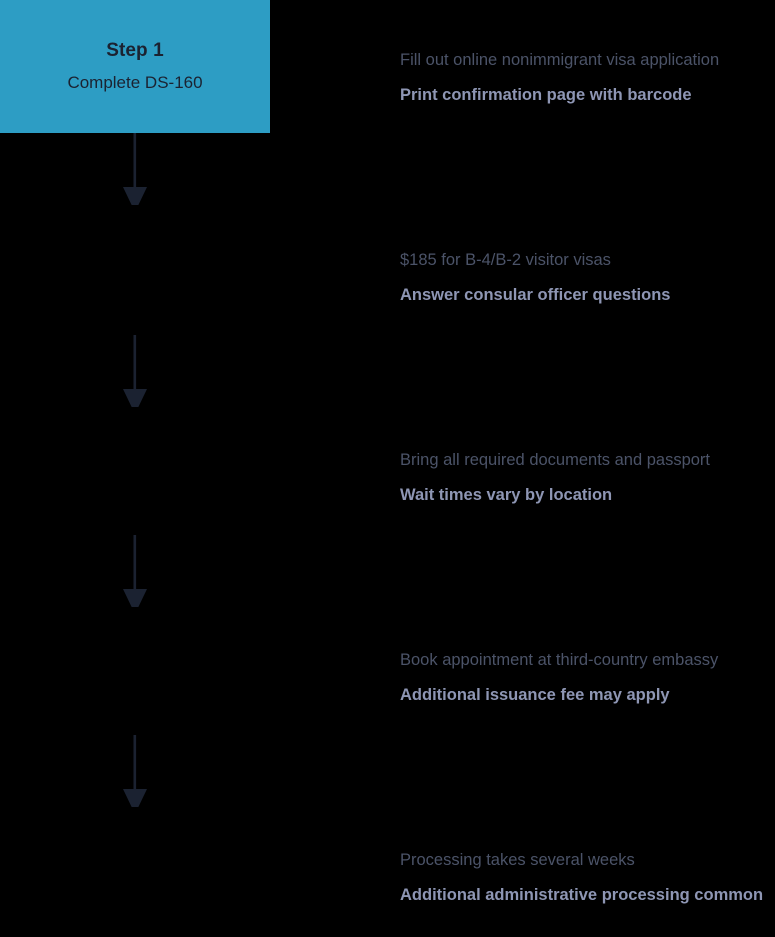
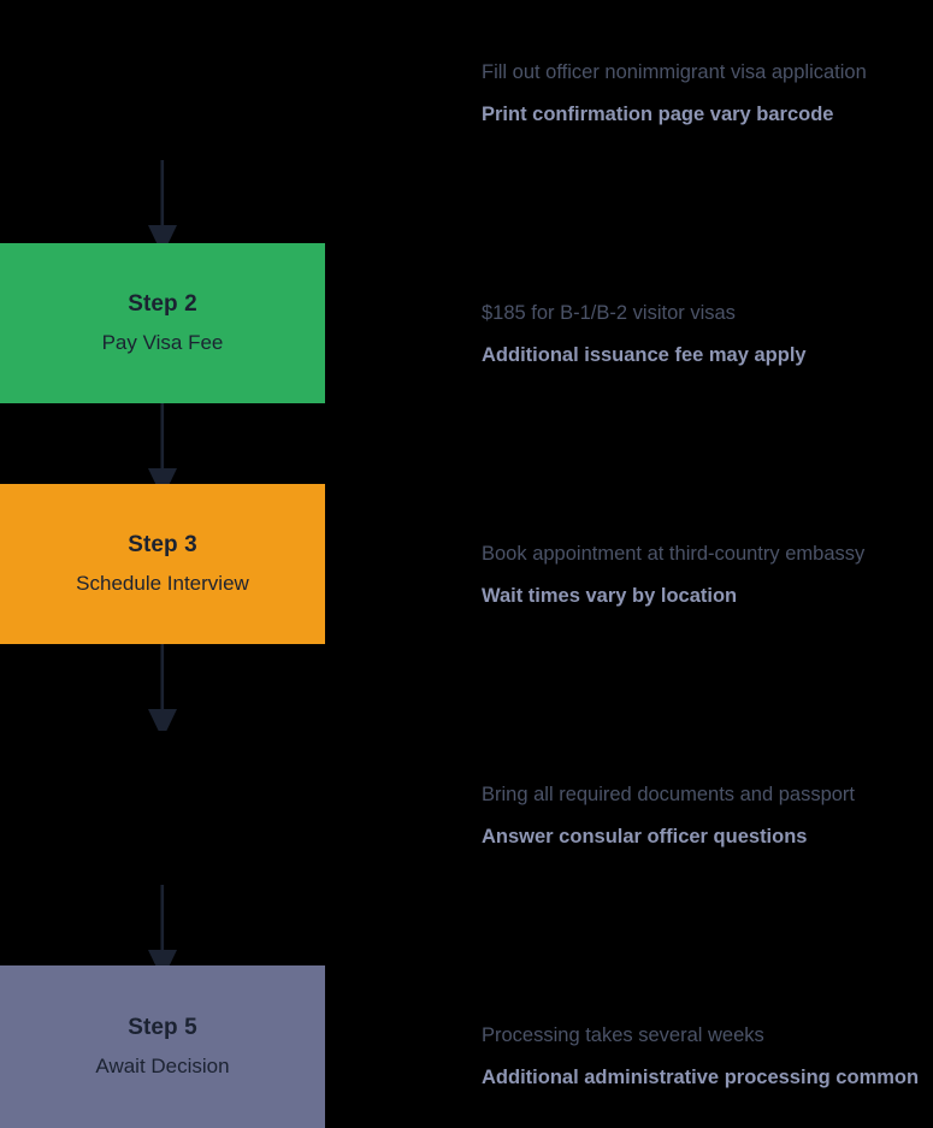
- Step 1
- Complete DS-160
- Fill out online nonimmigrant visa application
+ Fill out officer nonimmigrant visa application
- Print confirmation page with barcode
+ Print confirmation page vary barcode
+ Step 2
+ Pay Visa Fee
- $185 for B-4/B-2 visitor visas
+ $185 for B-1/B-2 visitor visas
- Answer consular officer questions
+ Additional issuance fee may apply
+ Step 3
+ Schedule Interview
- Bring all required documents and passport
+ Book appointment at third-country embassy
  Wait times vary by location
- Book appointment at third-country embassy
+ Bring all required documents and passport
- Additional issuance fee may apply
+ Answer consular officer questions
+ Step 5
+ Await Decision
  Processing takes several weeks
  Additional administrative processing common
